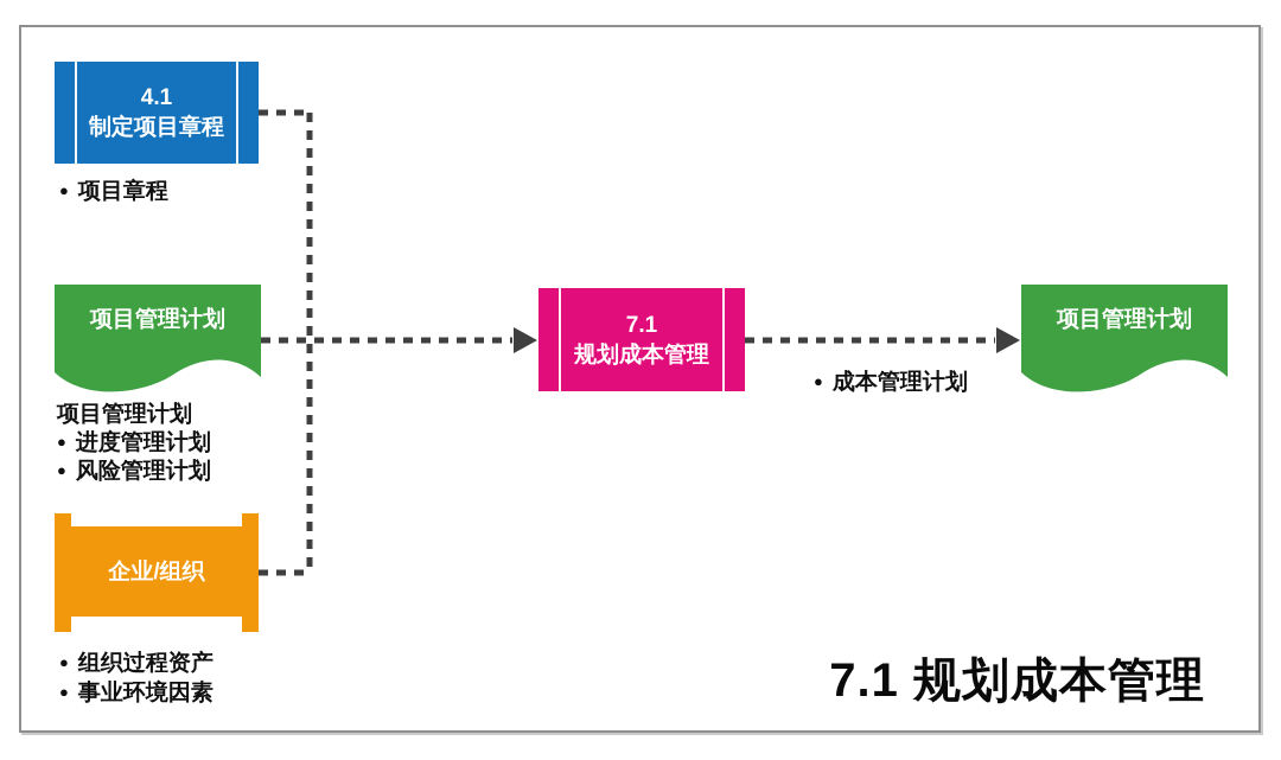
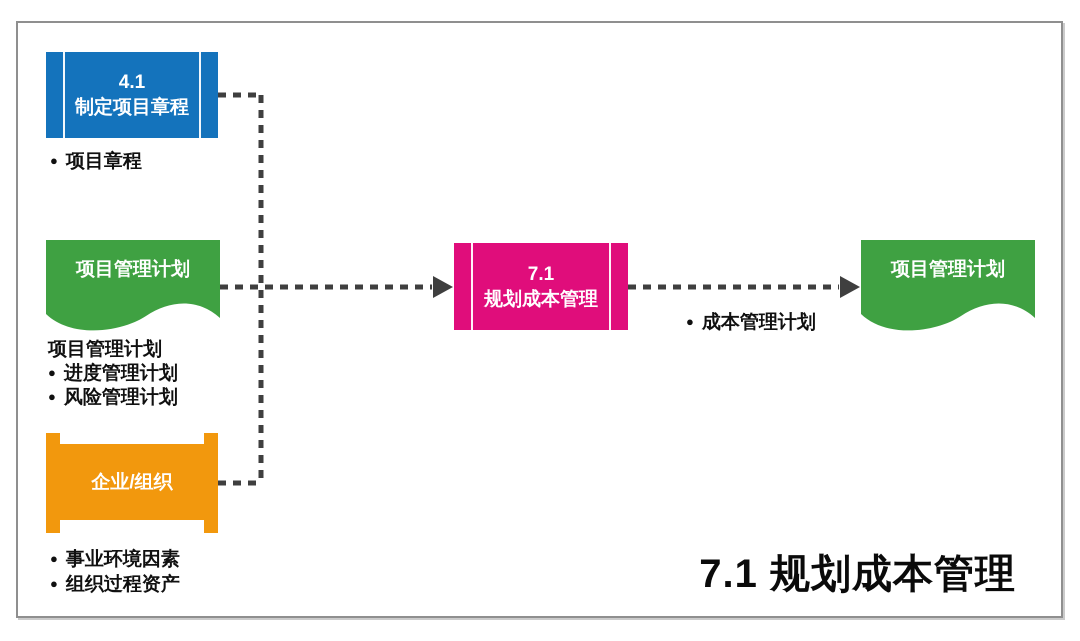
  4.1
  制定项目章程
  ●
  项目章程
  项目管理计划
  项目管理计划
  ●
  进度管理计划
  ●
  风险管理计划
  企业/组织
  ●
- 组织过程资产
+ 事业环境因素
  ●
- 事业环境因素
+ 组织过程资产
  7.1
  规划成本管理
  ●
  成本管理计划
  项目管理计划
  7.1 规划成本管理
